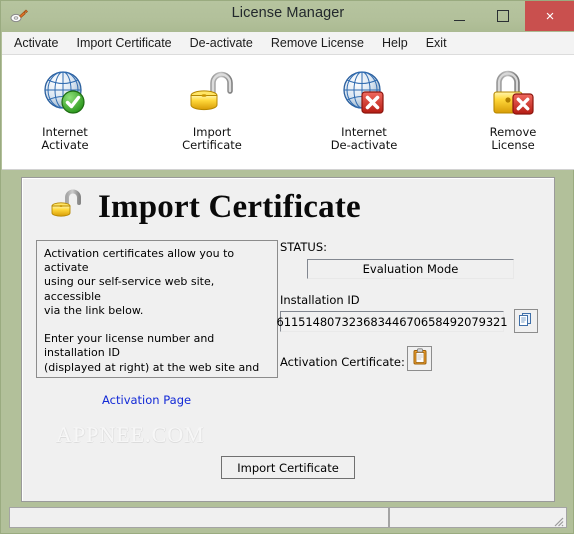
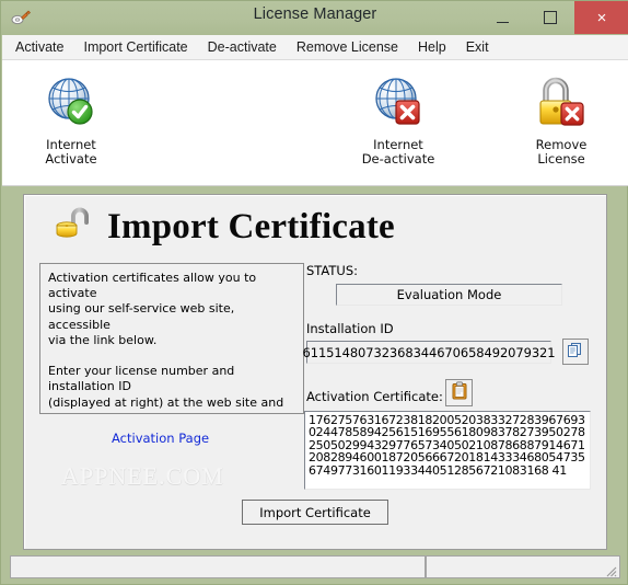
  License Manager
  ×
  Activate
  Import Certificate
  De-activate
  Remove License
  Help
  Exit
  Internet
  Activate
- Import
- Certificate
  Internet
  De-activate
  Remove
  License
  Import Certificate
  Activation certificates allow you to activate
  using our self-service web site, accessible
  via the link below.
  Enter your license number and installation ID
  (displayed at right) at the web site and
  Activation Page
  APPNEE.COM
  STATUS:
  Evaluation Mode
  Installation ID
  61151480732368344670658492079321
  Activation Certificate:
+ 17627576316723818200520383327283967693024478589425615169556180983782739502782505029943297765734050210878688791467120828946001872056667201814333468054735674977316011933440512856721083168 41
  Import Certificate
